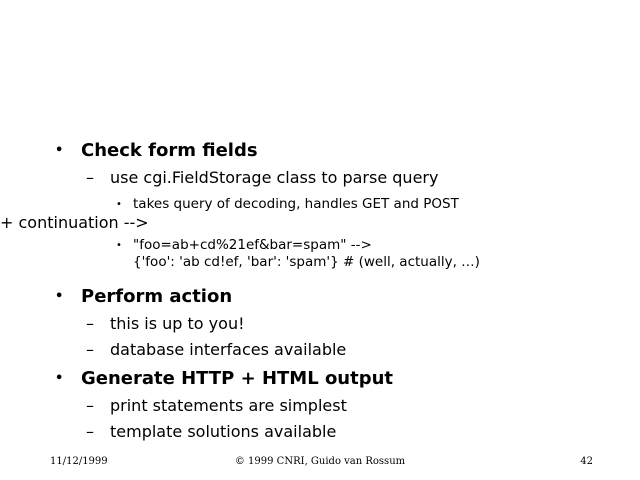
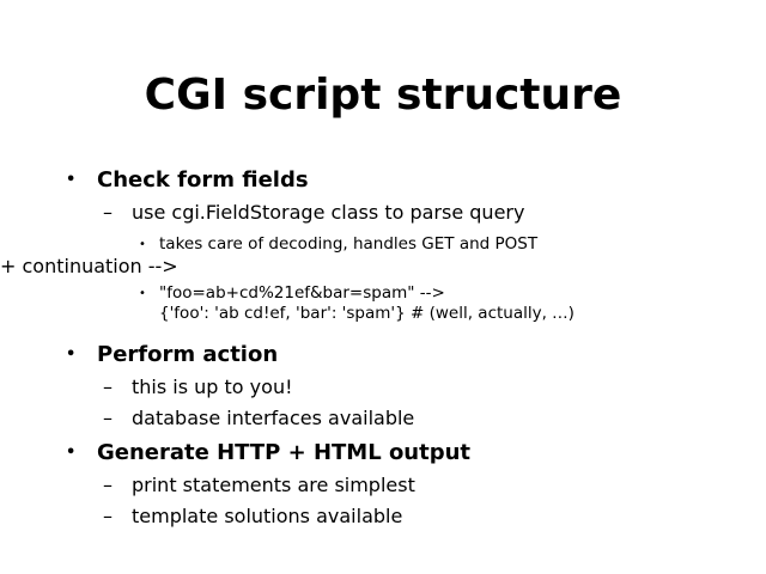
+ CGI script structure
  •
  Check form fields
  –
  use cgi.FieldStorage class to parse query
  •
- takes query of decoding, handles GET and POST
+ takes care of decoding, handles GET and POST
  + continuation -->
  •
  "foo=ab+cd%21ef&bar=spam" -->
  {'foo': 'ab cd!ef, 'bar': 'spam'} # (well, actually, …)
  •
  Perform action
  –
  this is up to you!
  –
  database interfaces available
  •
  Generate HTTP + HTML output
  –
  print statements are simplest
  –
  template solutions available
- 11/12/1999
- © 1999 CNRI, Guido van Rossum
- 42
